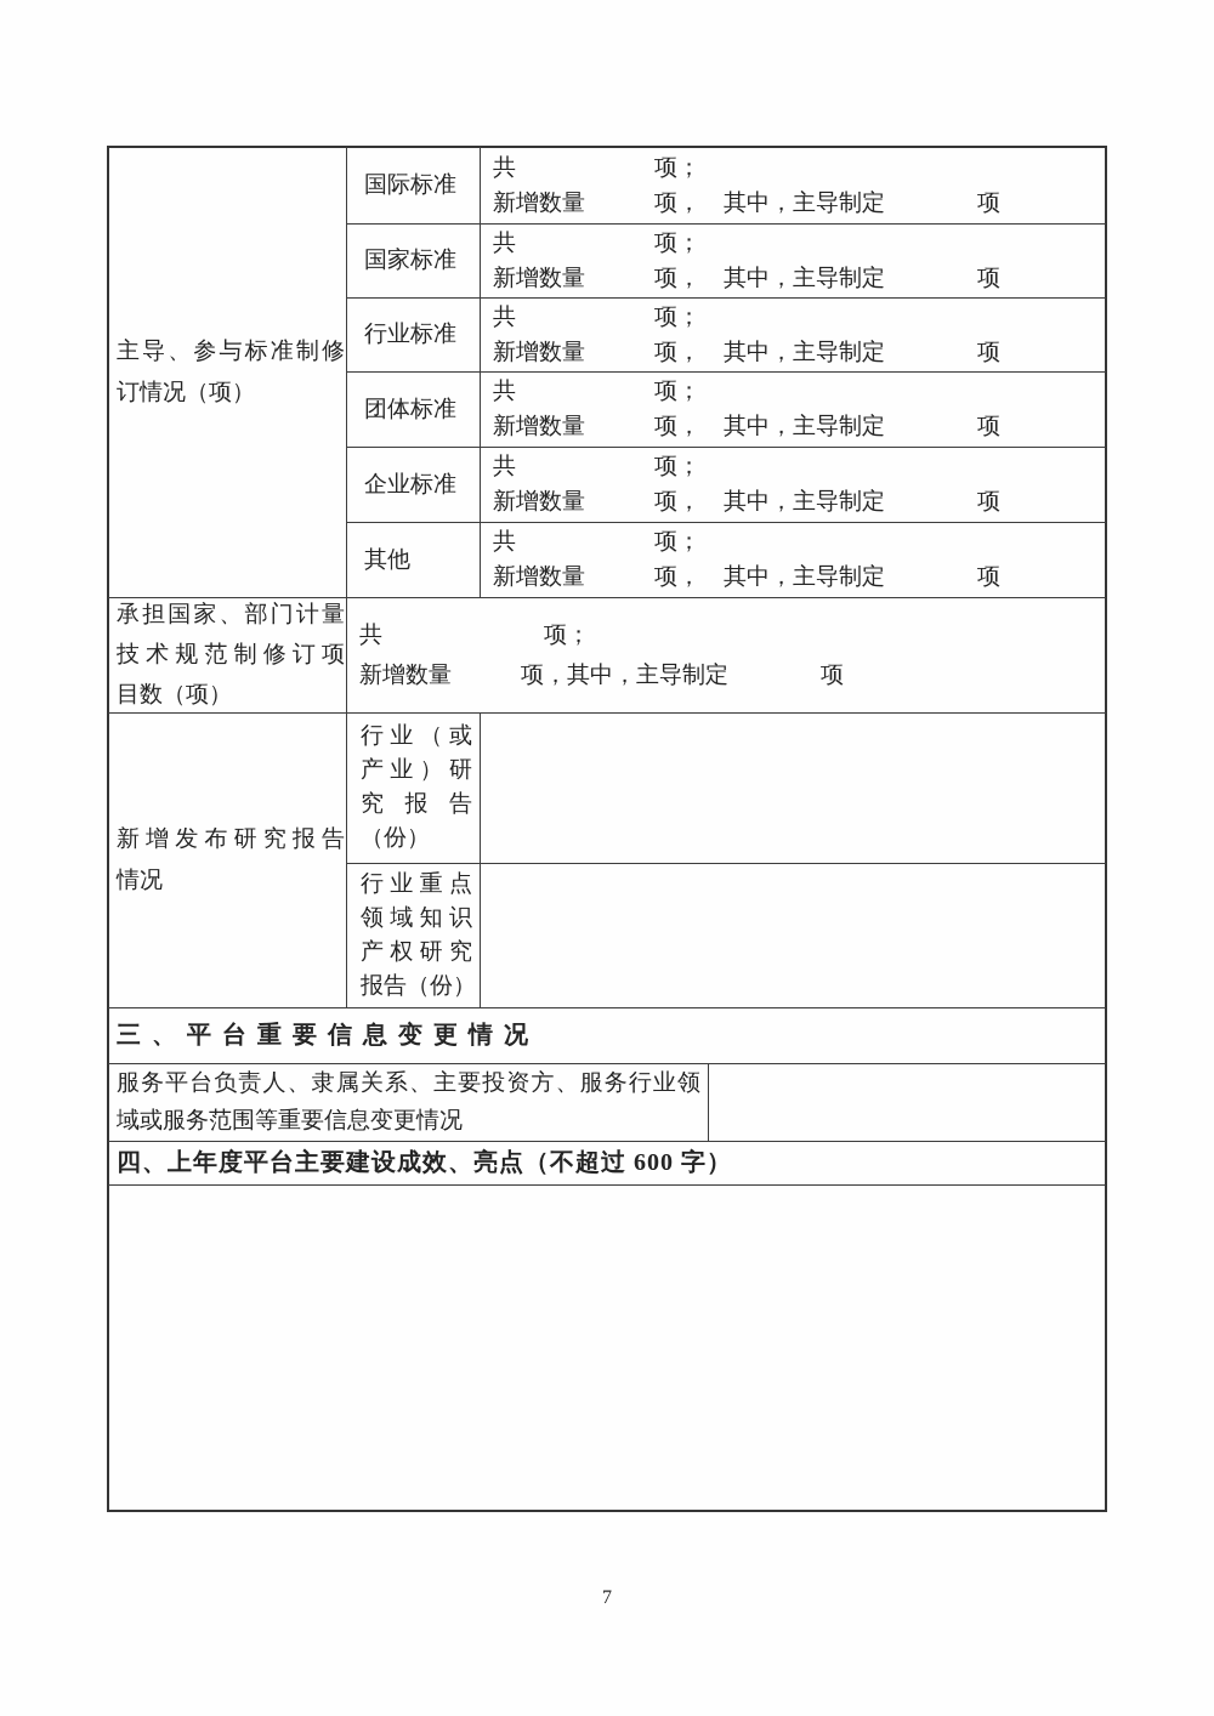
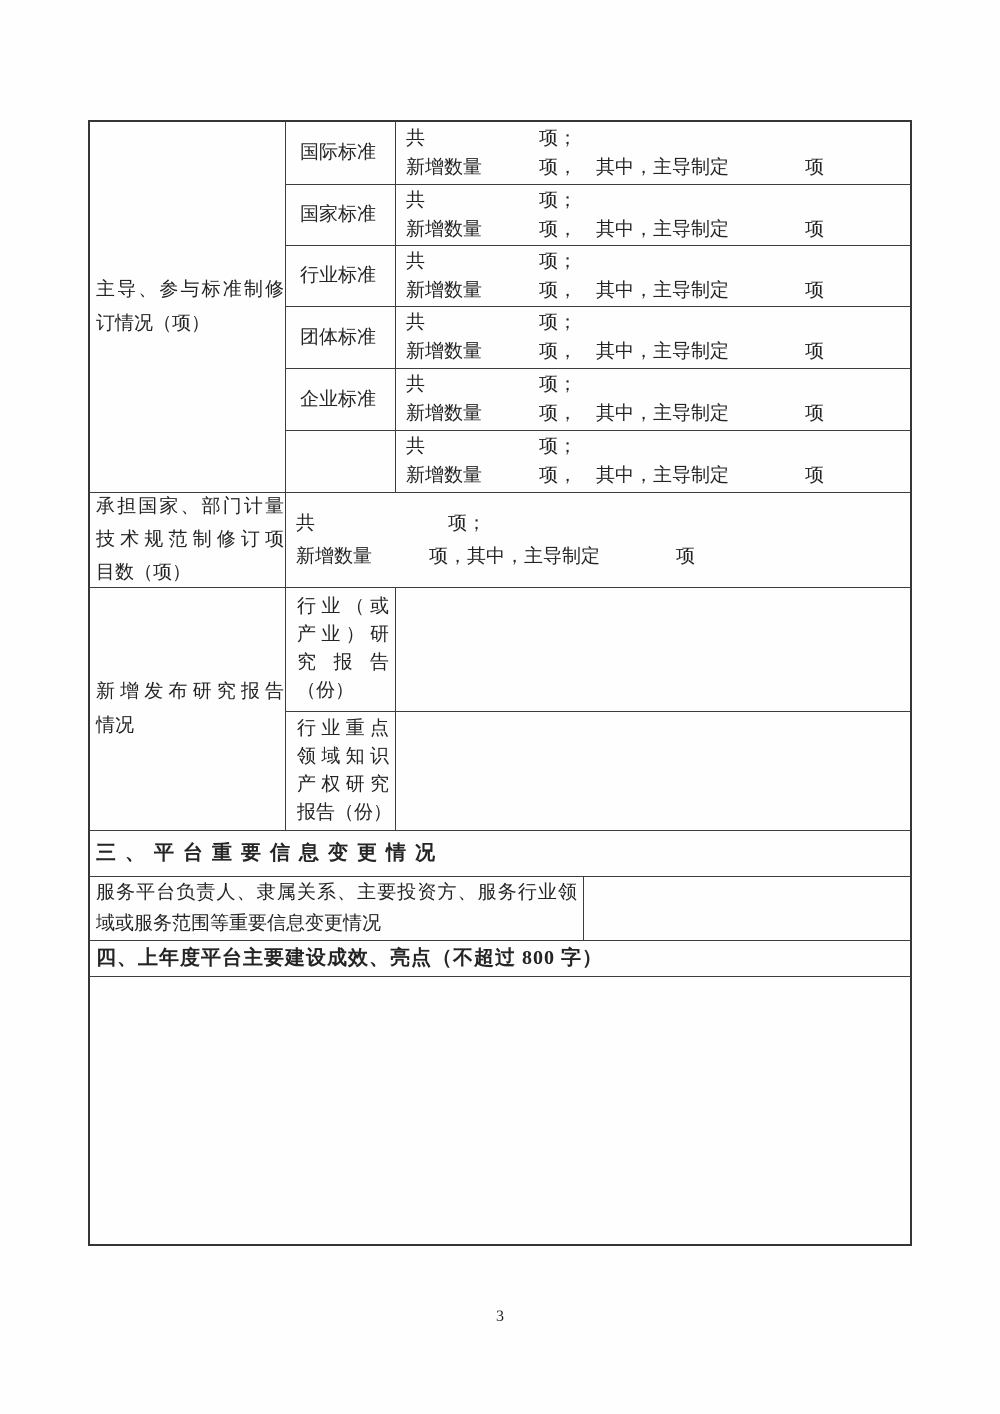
  主导、参与标准制修
  订情况（项）
  国际标准
  共 项；
  新增数量 项， 其中，主导制定 项
  国家标准
  共 项；
  新增数量 项， 其中，主导制定 项
  行业标准
  共 项；
  新增数量 项， 其中，主导制定 项
  团体标准
  共 项；
  新增数量 项， 其中，主导制定 项
  企业标准
  共 项；
  新增数量 项， 其中，主导制定 项
- 其他
  共 项；
  新增数量 项， 其中，主导制定 项
  承担国家、部门计量
  技术规范制修订项
  目数（项）
  共 项；
  新增数量 项，其中，主导制定 项
  新增发布研究报告
  情况
  行业（或
  产业）研
  究报告
  （份）
  行业重点
  领域知识
  产权研究
  报告（份）
  三、平台重要信息变更情况
  服务平台负责人、隶属关系、主要投资方、服务行业领
  域或服务范围等重要信息变更情况
- 四、上年度平台主要建设成效、亮点（不超过 600 字）
+ 四、上年度平台主要建设成效、亮点（不超过 800 字）
- 7
+ 3
